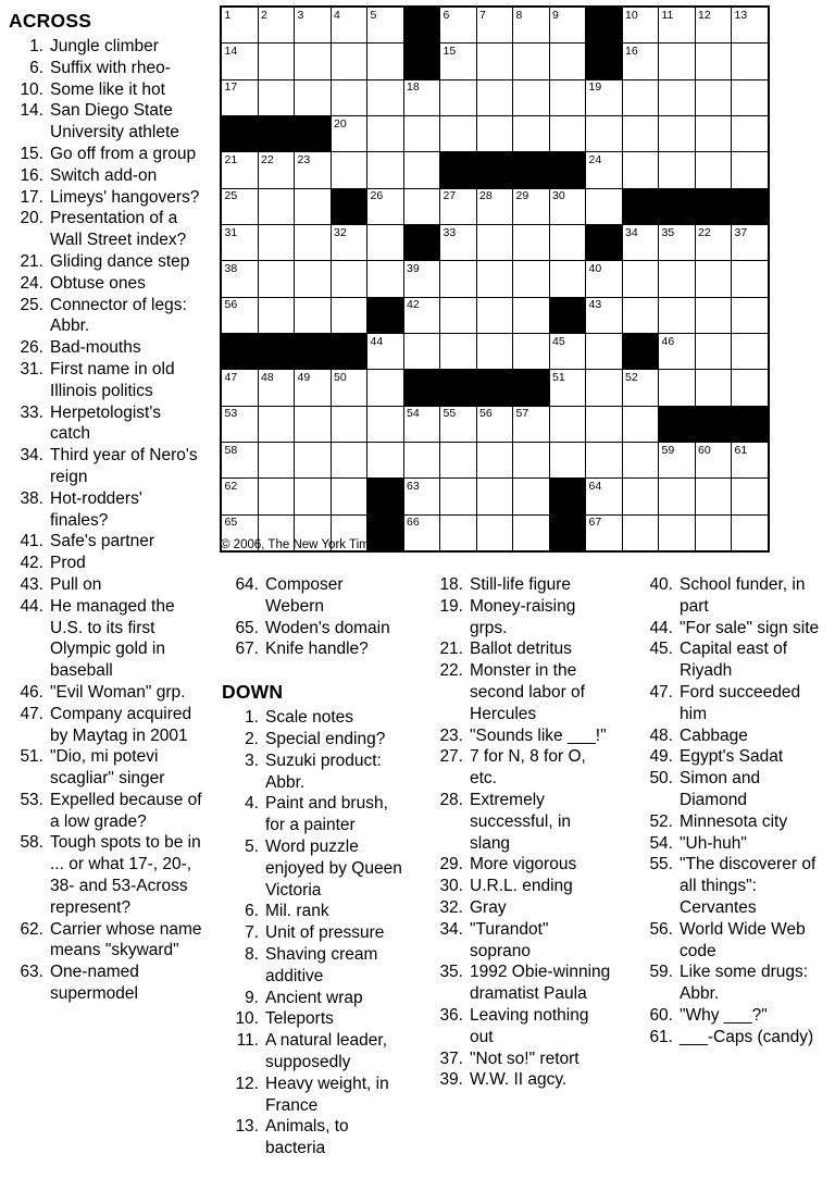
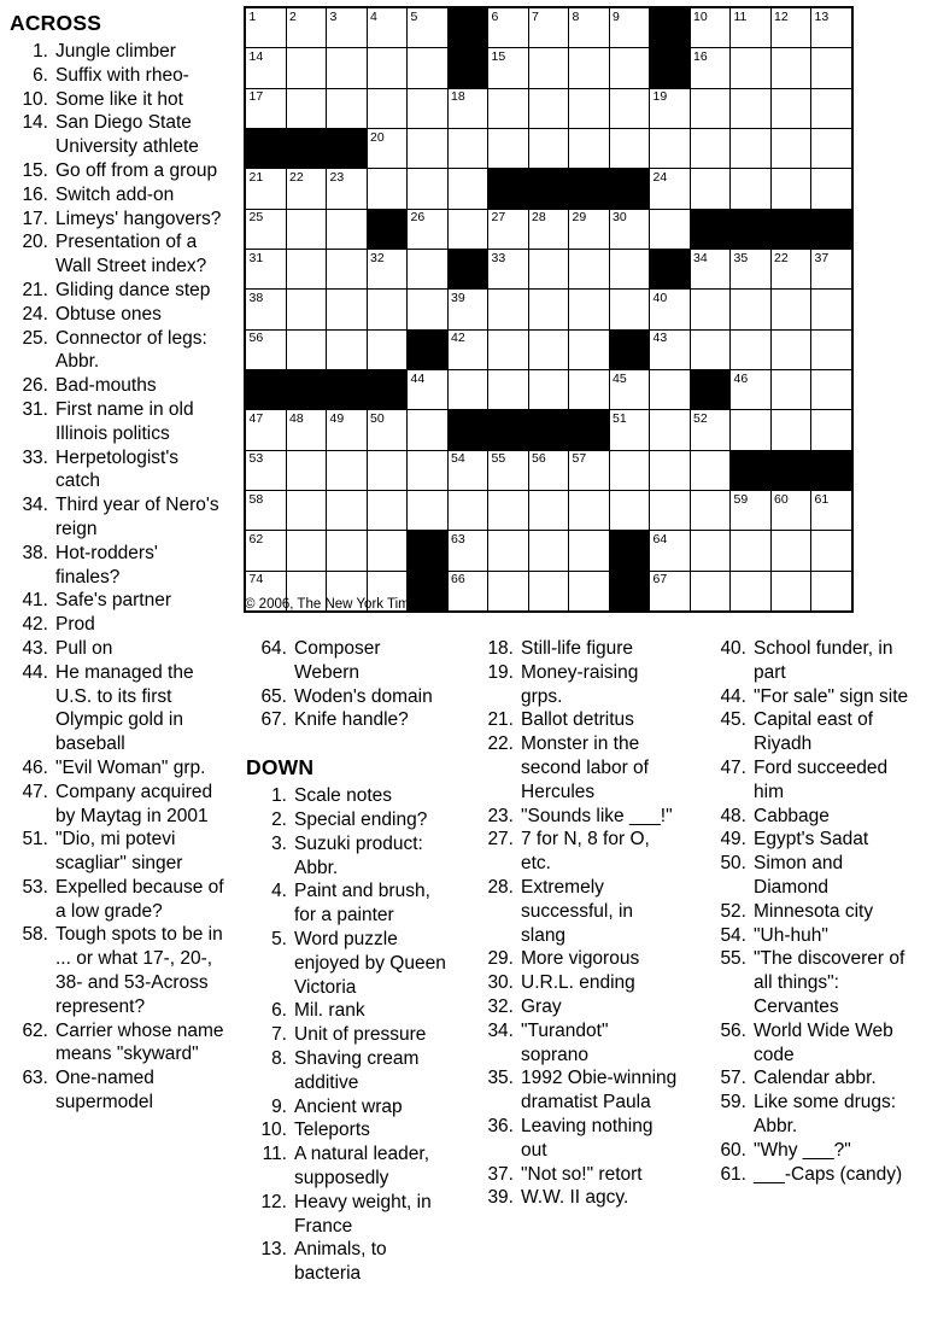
  ACROSS
  1.
  Jungle climber
  6.
  Suffix with rheo-
  10.
  Some like it hot
  14.
  San Diego State University athlete
  15.
  Go off from a group
  16.
  Switch add-on
  17.
  Limeys' hangovers?
  20.
  Presentation of a Wall Street index?
  21.
  Gliding dance step
  24.
  Obtuse ones
  25.
  Connector of legs: Abbr.
  26.
  Bad-mouths
  31.
  First name in old Illinois politics
  33.
  Herpetologist's catch
  34.
  Third year of Nero's reign
  38.
  Hot-rodders' finales?
  41.
  Safe's partner
  42.
  Prod
  43.
  Pull on
  44.
  He managed the U.S. to its first Olympic gold in baseball
  46.
  "Evil Woman" grp.
  47.
  Company acquired by Maytag in 2001
  51.
  "Dio, mi potevi scagliar" singer
  53.
  Expelled because of a low grade?
  58.
  Tough spots to be in ... or what 17-, 20-, 38- and 53-Across represent?
  62.
  Carrier whose name means "skyward"
  63.
  One-named supermodel
  1	2	3	4	5		6	7	8	9		10	11	12	13
  14						15					16
  17					18					19
  			20
  21	22	23								24
  25				26		27	28	29	30
  31			32			33					34	35	22	37
  38					39					40
  56					42					43
  				44					45			46
  47	48	49	50						51		52
  53					54	55	56	57
  58												59	60	61
  62					63					64
- 65					66					67
+ 74					66					67
  © 2006, The New York Times
  64.
  Composer Webern
  65.
  Woden's domain
  67.
  Knife handle?
  DOWN
  1.
  Scale notes
  2.
  Special ending?
  3.
  Suzuki product: Abbr.
  4.
  Paint and brush, for a painter
  5.
  Word puzzle enjoyed by Queen Victoria
  6.
  Mil. rank
  7.
  Unit of pressure
  8.
  Shaving cream additive
  9.
  Ancient wrap
  10.
  Teleports
  11.
  A natural leader, supposedly
  12.
  Heavy weight, in France
  13.
  Animals, to bacteria
  18.
  Still-life figure
  19.
  Money-raising grps.
  21.
  Ballot detritus
  22.
  Monster in the second labor of Hercules
  23.
  "Sounds like ___!"
  27.
  7 for N, 8 for O, etc.
  28.
  Extremely successful, in slang
  29.
  More vigorous
  30.
  U.R.L. ending
  32.
  Gray
  34.
  "Turandot" soprano
  35.
  1992 Obie-winning dramatist Paula
  36.
  Leaving nothing out
  37.
  "Not so!" retort
  39.
  W.W. II agcy.
  40.
  School funder, in part
  44.
  "For sale" sign site
  45.
  Capital east of Riyadh
  47.
  Ford succeeded him
  48.
  Cabbage
  49.
  Egypt's Sadat
  50.
  Simon and Diamond
  52.
  Minnesota city
  54.
  "Uh-huh"
  55.
  "The discoverer of all things": Cervantes
  56.
  World Wide Web code
+ 57.
+ Calendar abbr.
  59.
  Like some drugs: Abbr.
  60.
  "Why ___?"
  61.
  ___-Caps (candy)
